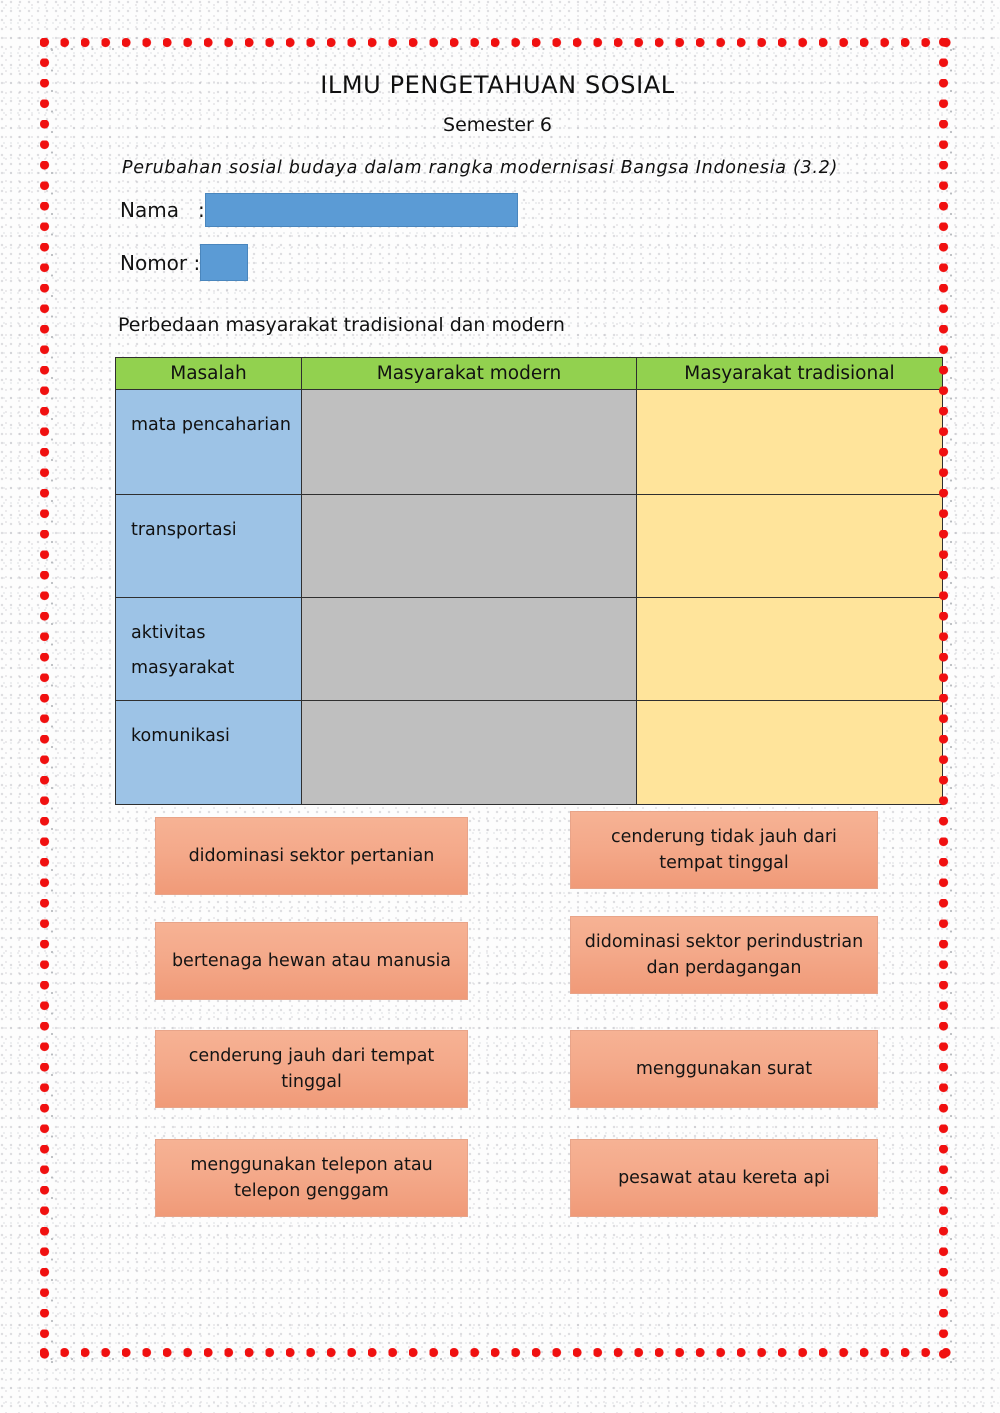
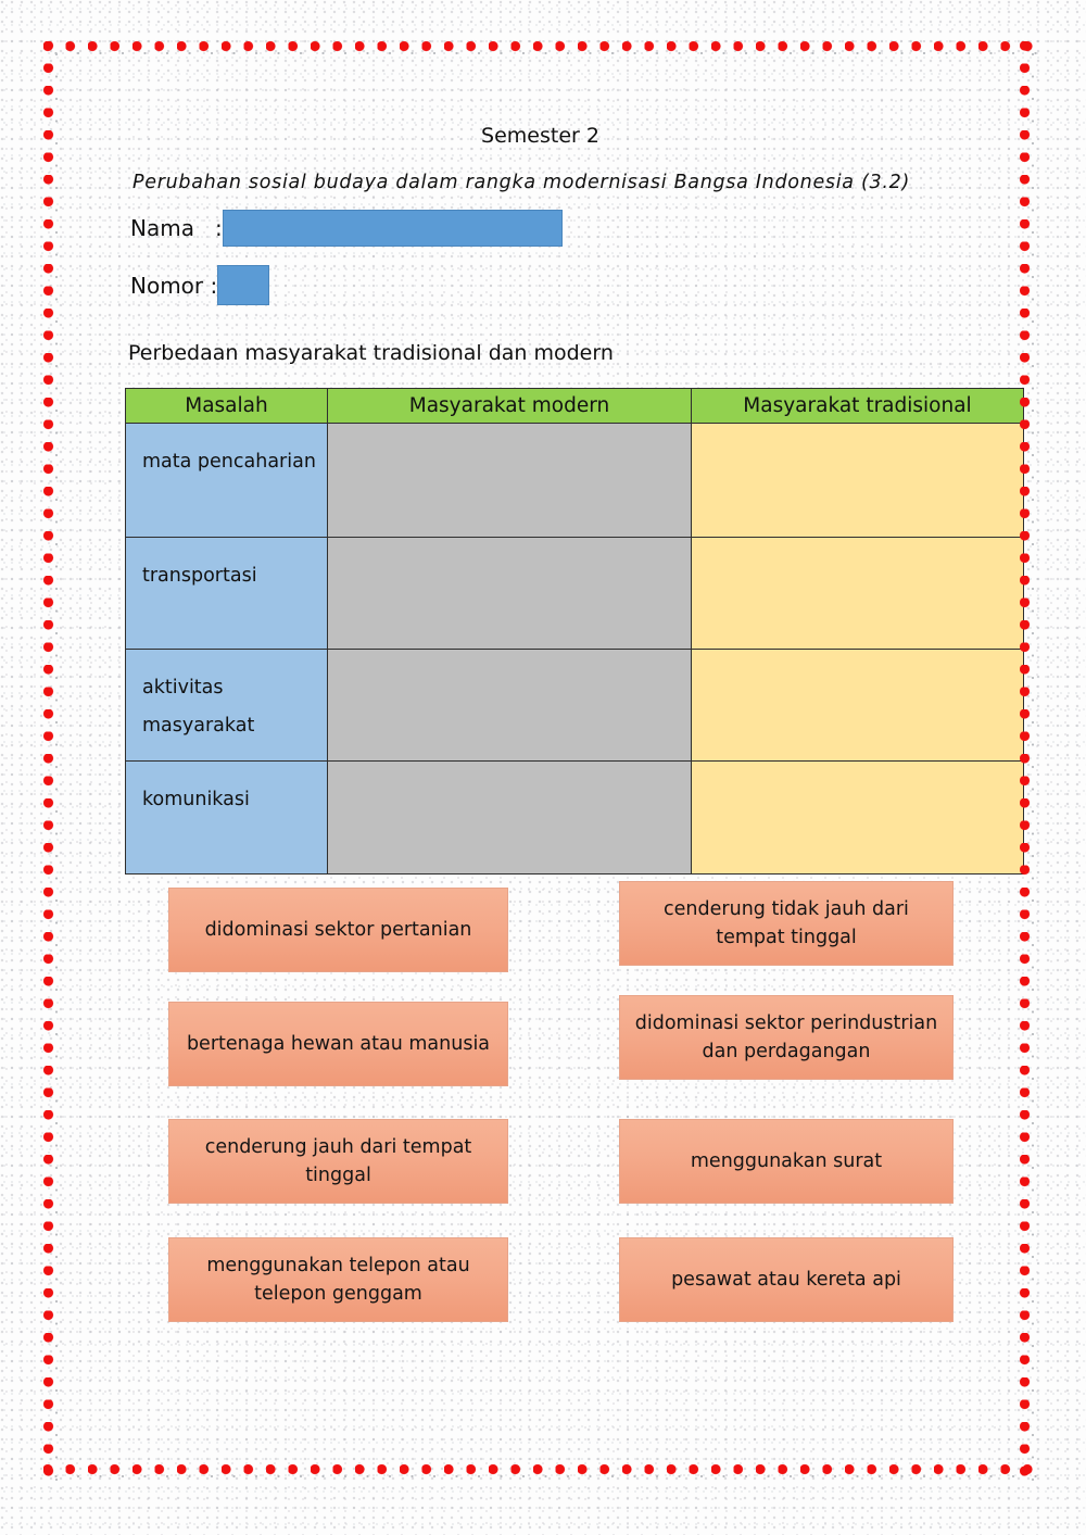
- ILMU PENGETAHUAN SOSIAL
- Semester 6
+ Semester 2
  Perubahan sosial budaya dalam rangka modernisasi Bangsa Indonesia (3.2)
  Nama :
  Nomor :
  Perbedaan masyarakat tradisional dan modern
  Masalah	Masyarakat modern	Masyarakat tradisional
  mata pencaharian
  transportasi
  aktivitas masyarakat
  komunikasi
  didominasi sektor pertanian
  bertenaga hewan atau manusia
  cenderung jauh dari tempat tinggal
  menggunakan telepon atau telepon genggam
  cenderung tidak jauh dari tempat tinggal
  didominasi sektor perindustrian dan perdagangan
  menggunakan surat
  pesawat atau kereta api
